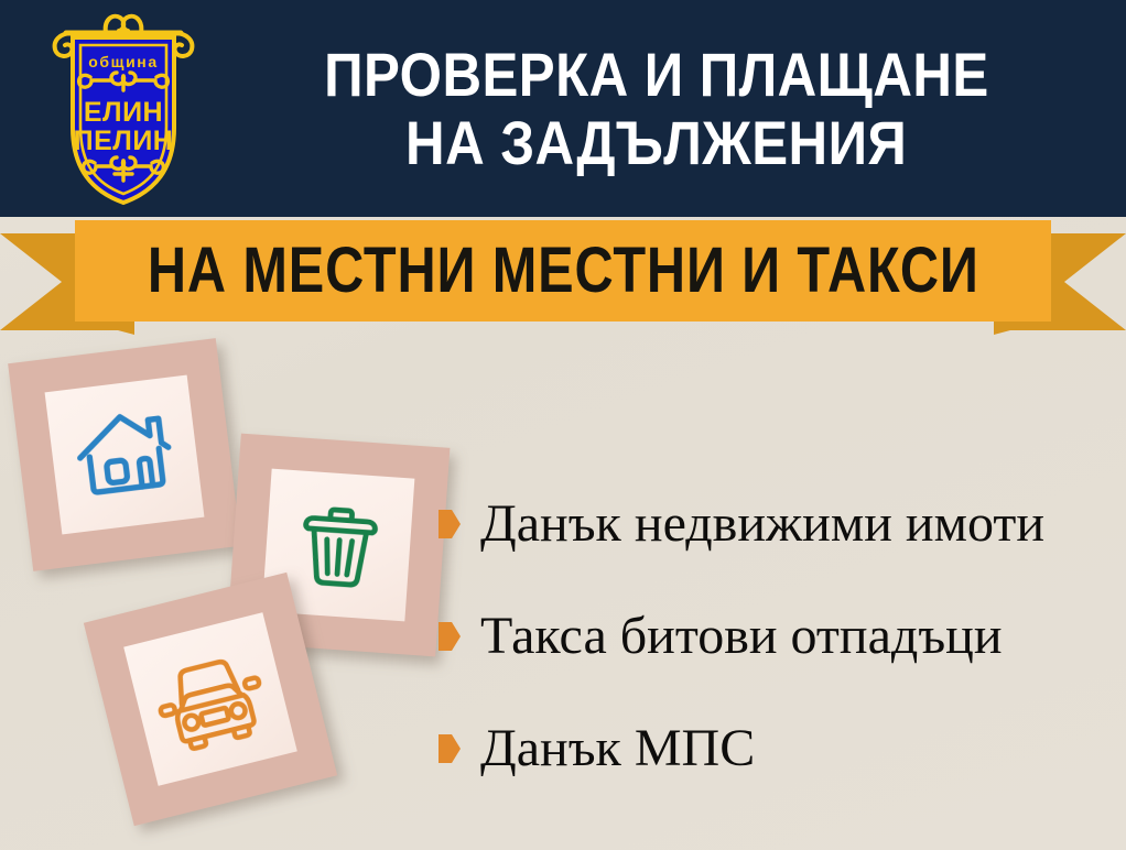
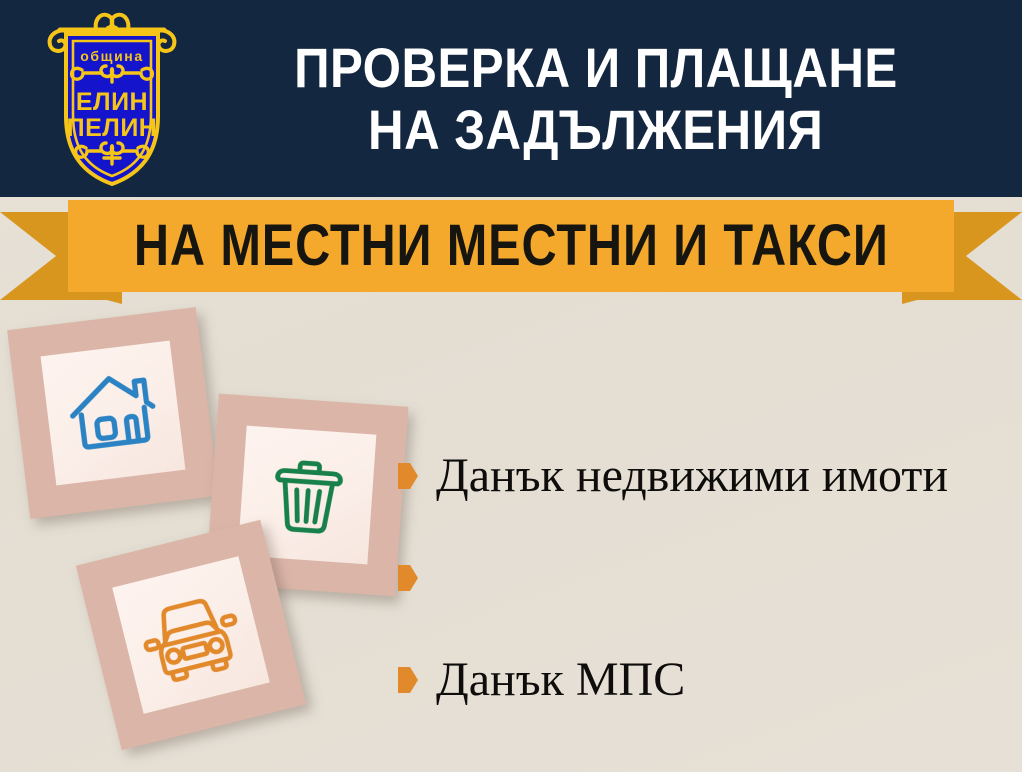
  община
  ЕЛИН
  ПЕЛИН
  ПРОВЕРКА И ПЛАЩАНЕ
  НА ЗАДЪЛЖЕНИЯ
  НА МЕСТНИ МЕСТНИ И ТАКСИ
  Данък недвижими имоти
- Такса битови отпадъци
  Данък МПС
